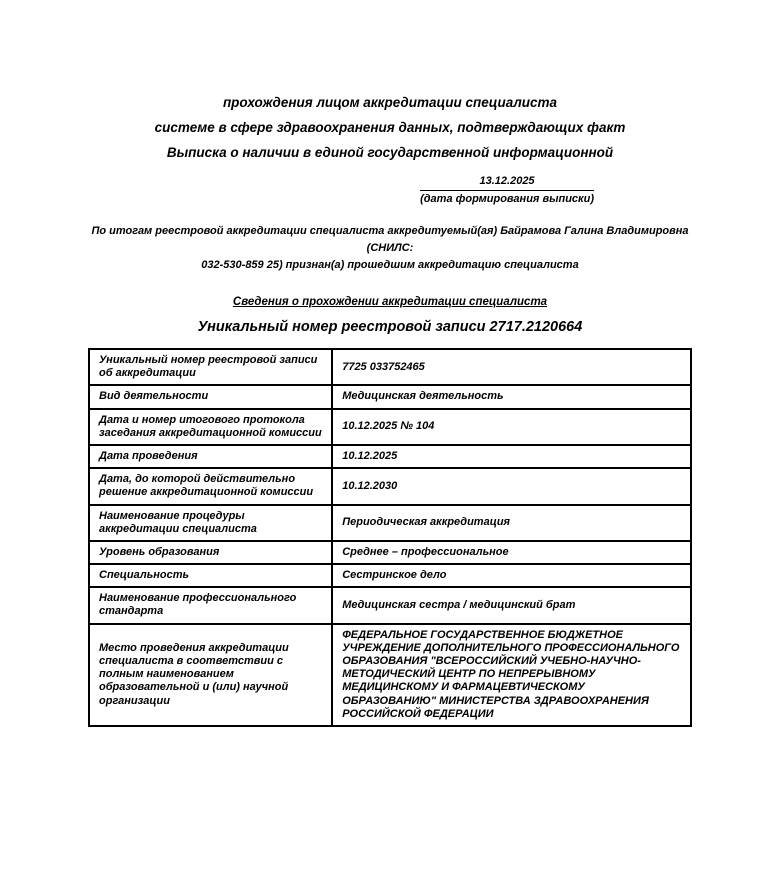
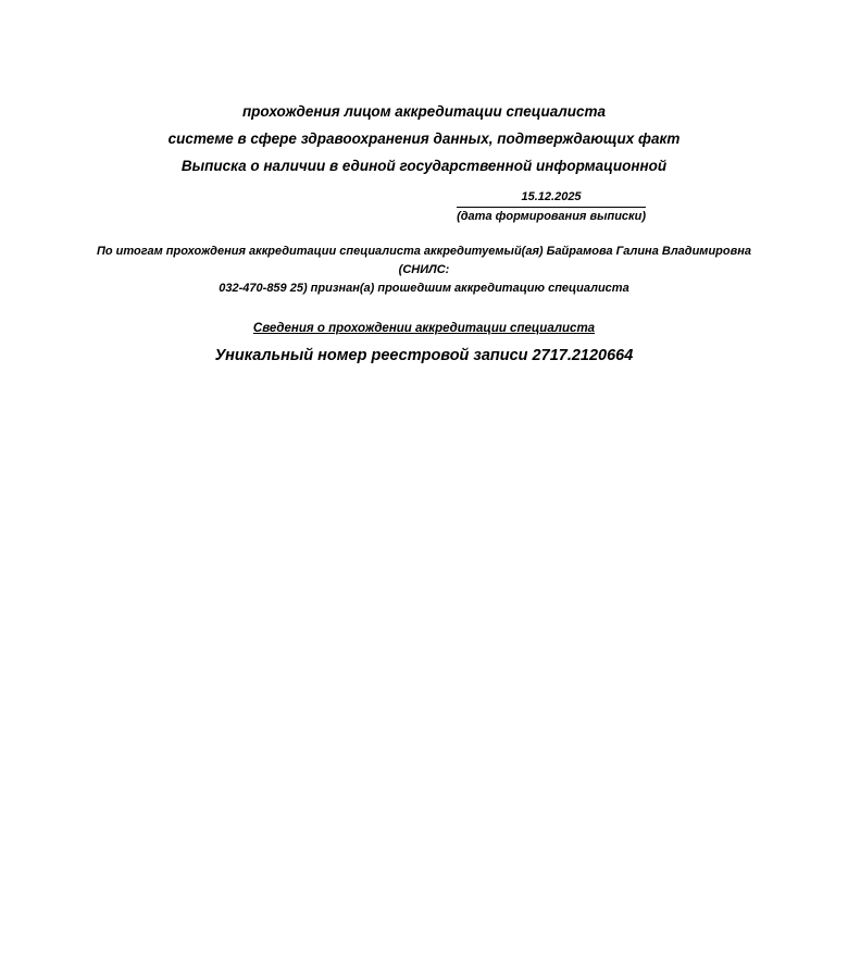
  прохождения лицом аккредитации специалиста
  системе в сфере здравоохранения данных, подтверждающих факт
  Выписка о наличии в единой государственной информационной
- 13.12.2025
+ 15.12.2025
  (дата формирования выписки)
- По итогам реестровой аккредитации специалиста аккредитуемый(ая) Байрамова Галина Владимировна (СНИЛС:
+ По итогам прохождения аккредитации специалиста аккредитуемый(ая) Байрамова Галина Владимировна (СНИЛС:
- 032-530-859 25) признан(а) прошедшим аккредитацию специалиста
+ 032-470-859 25) признан(а) прошедшим аккредитацию специалиста
  Сведения о прохождении аккредитации специалиста
  Уникальный номер реестровой записи 2717.2120664
- Уникальный номер реестровой записи об аккредитации	7725 033752465
- Вид деятельности	Медицинская деятельность
- Дата и номер итогового протокола заседания аккредитационной комиссии	10.12.2025 № 104
- Дата проведения	10.12.2025
- Дата, до которой действительно решение аккредитационной комиссии	10.12.2030
- Наименование процедуры аккредитации специалиста	Периодическая аккредитация
- Уровень образования	Среднее – профессиональное
- Специальность	Сестринское дело
- Наименование профессионального стандарта	Медицинская сестра / медицинский брат
- Место проведения аккредитации специалиста в соответствии с полным наименованием образовательной и (или) научной организации	ФЕДЕРАЛЬНОЕ ГОСУДАРСТВЕННОЕ БЮДЖЕТНОЕ УЧРЕЖДЕНИЕ ДОПОЛНИТЕЛЬНОГО ПРОФЕССИОНАЛЬНОГО ОБРАЗОВАНИЯ "ВСЕРОССИЙСКИЙ УЧЕБНО-НАУЧНО-МЕТОДИЧЕСКИЙ ЦЕНТР ПО НЕПРЕРЫВНОМУ МЕДИЦИНСКОМУ И ФАРМАЦЕВТИЧЕСКОМУ ОБРАЗОВАНИЮ" МИНИСТЕРСТВА ЗДРАВООХРАНЕНИЯ РОССИЙСКОЙ ФЕДЕРАЦИИ
